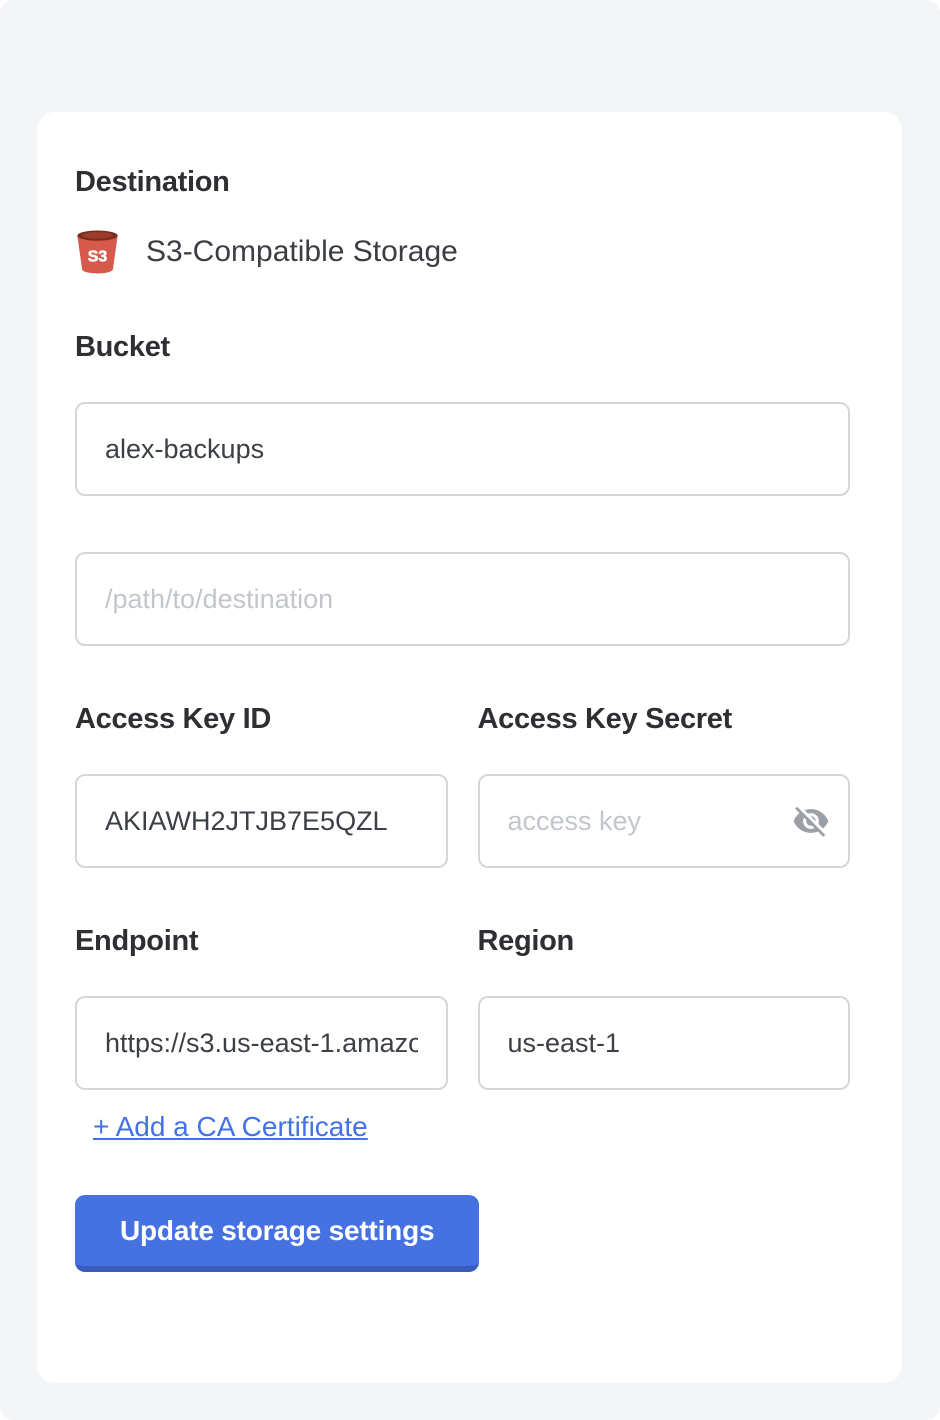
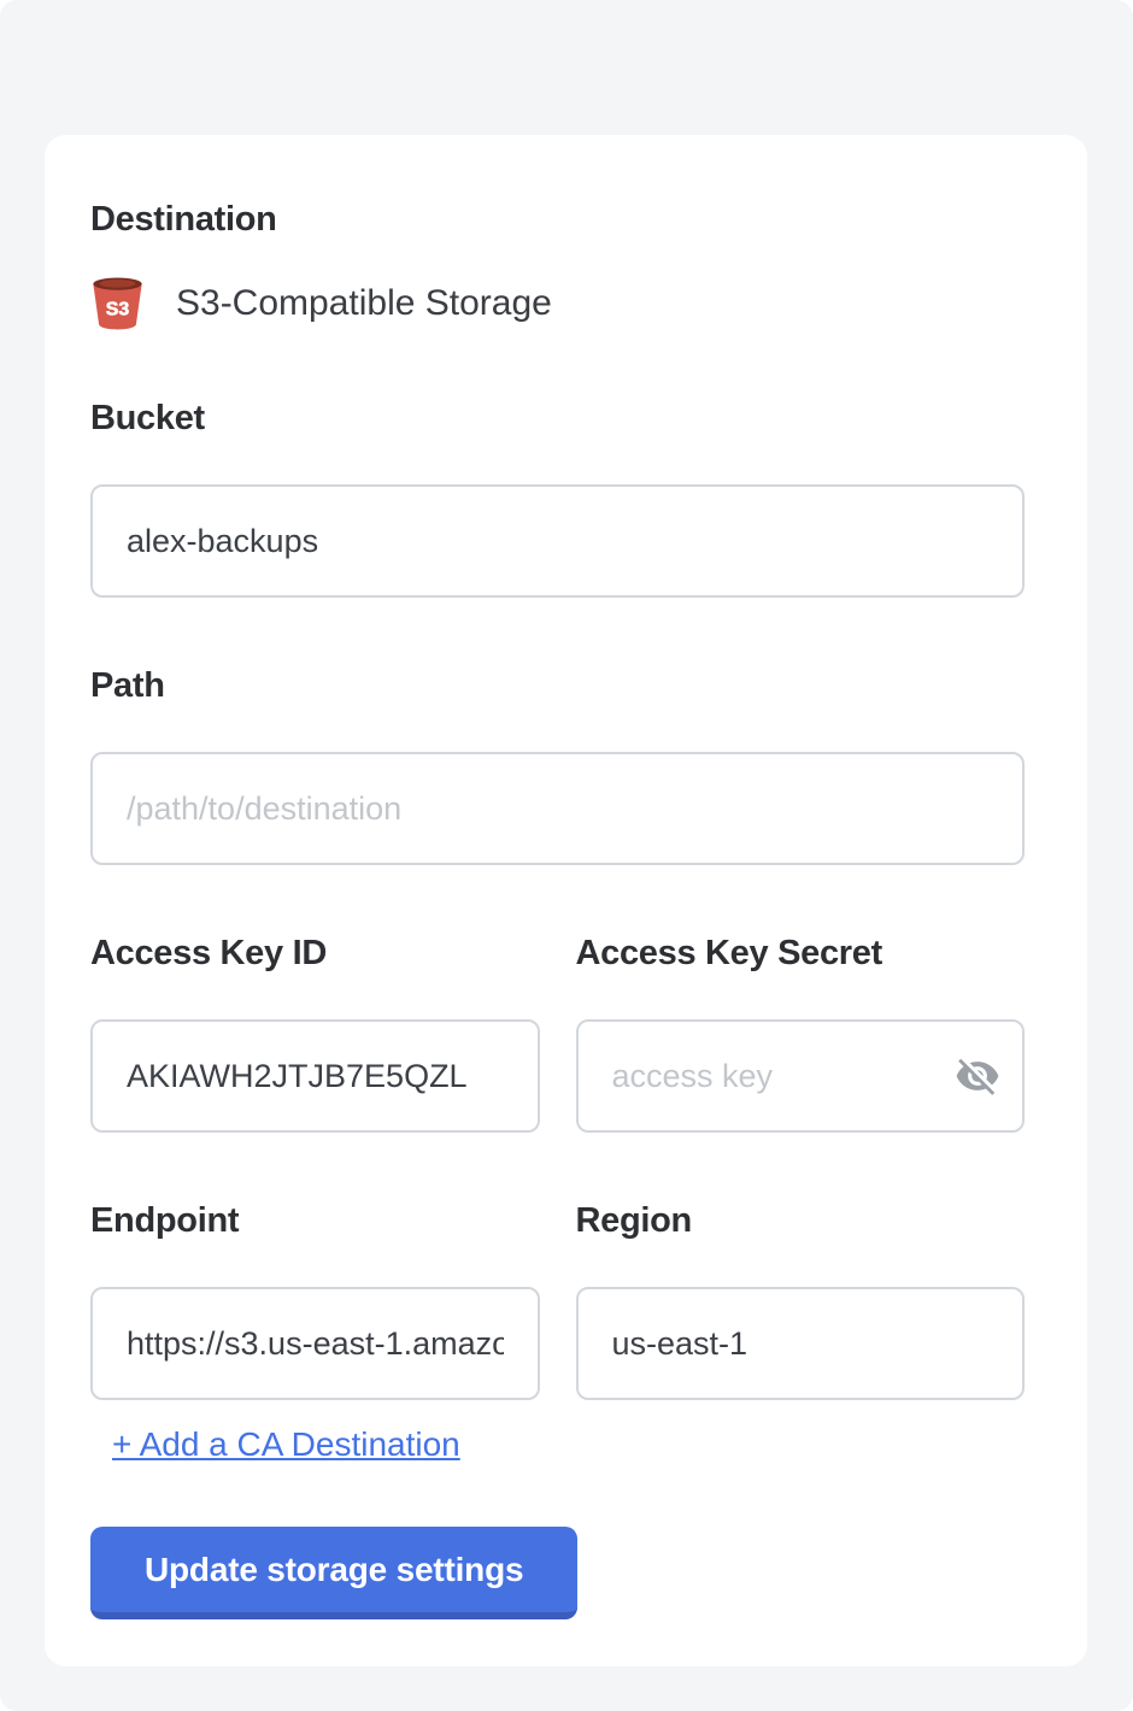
  Destination
  S3
  S3-Compatible Storage
  Bucket
  alex-backups
+ Path
  /path/to/destination
  Access Key ID
  AKIAWH2JTJB7E5QZL
  Access Key Secret
  access key
  Endpoint
  https://s3.us-east-1.amazo
  Region
  us-east-1
- + Add a CA Certificate
+ + Add a CA Destination
  Update storage settings
